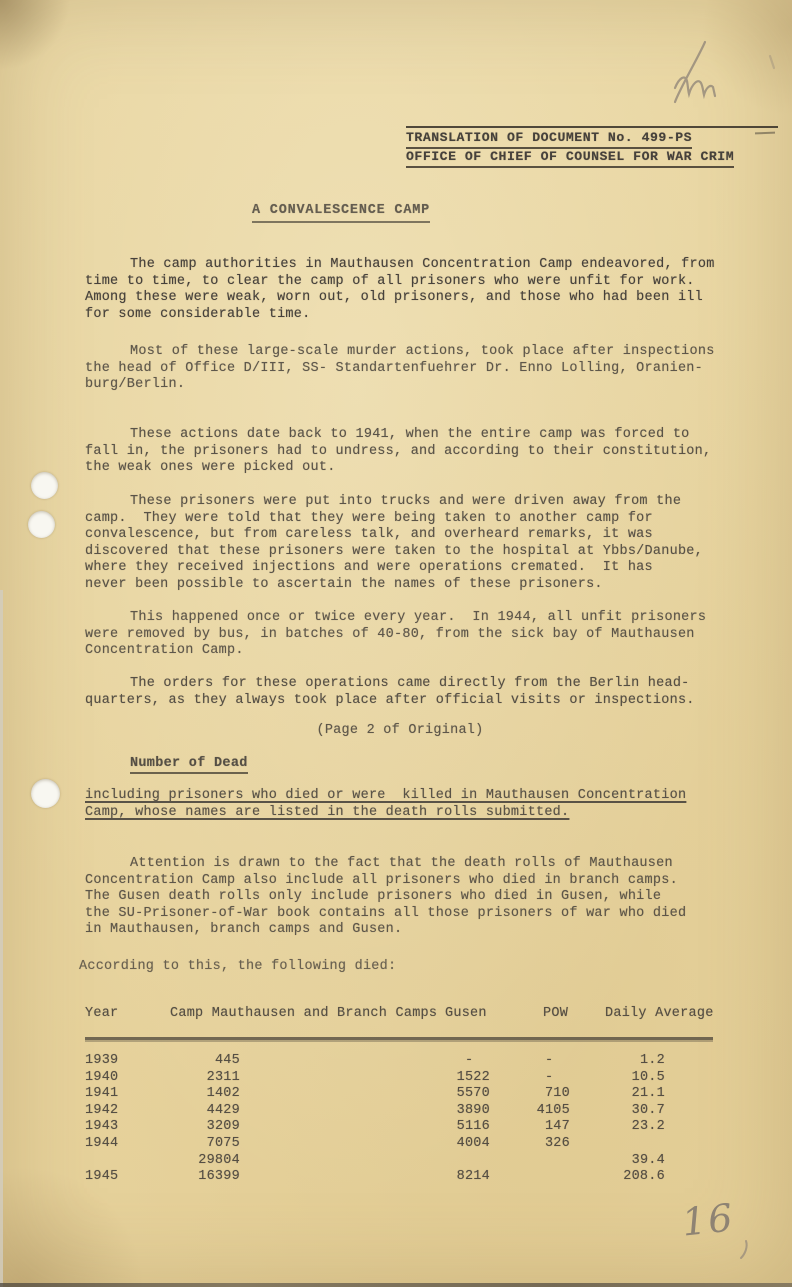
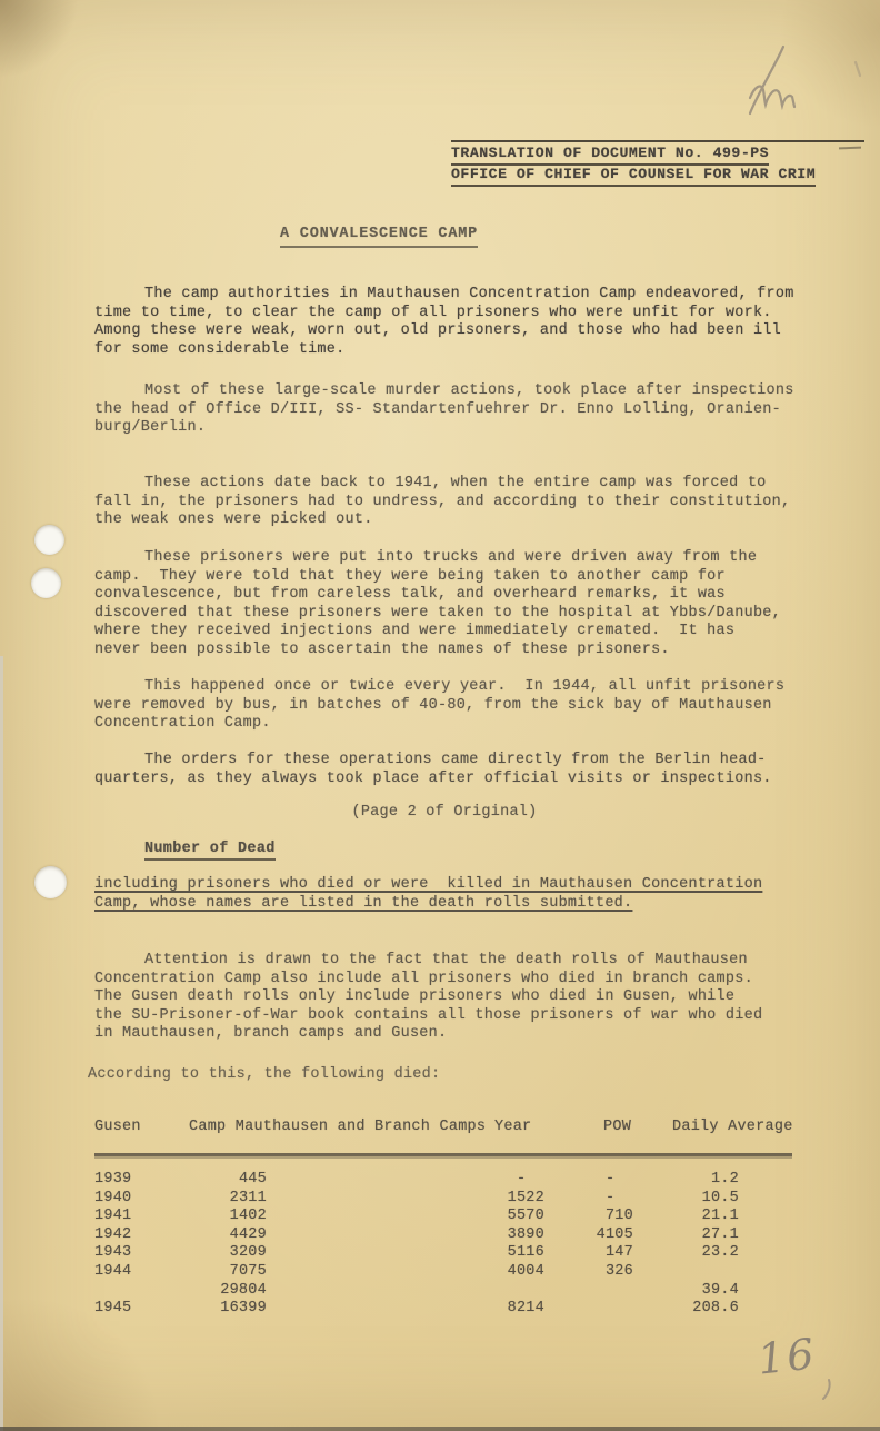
  TRANSLATION OF DOCUMENT No. 499-PS
  OFFICE OF CHIEF OF COUNSEL FOR WAR CRIM
  A CONVALESCENCE CAMP
  The camp authorities in Mauthausen Concentration Camp endeavored, from
  time to time, to clear the camp of all prisoners who were unfit for work.
  Among these were weak, worn out, old prisoners, and those who had been ill
  for some considerable time.
  Most of these large-scale murder actions, took place after inspections
  the head of Office D/III, SS- Standartenfuehrer Dr. Enno Lolling, Oranien-
  burg/Berlin.
  These actions date back to 1941, when the entire camp was forced to
  fall in, the prisoners had to undress, and according to their constitution,
  the weak ones were picked out.
  These prisoners were put into trucks and were driven away from the
  camp. They were told that they were being taken to another camp for
  convalescence, but from careless talk, and overheard remarks, it was
  discovered that these prisoners were taken to the hospital at Ybbs/Danube,
- where they received injections and were operations cremated. It has
+ where they received injections and were immediately cremated. It has
  never been possible to ascertain the names of these prisoners.
  This happened once or twice every year. In 1944, all unfit prisoners
  were removed by bus, in batches of 40-80, from the sick bay of Mauthausen
  Concentration Camp.
  The orders for these operations came directly from the Berlin head-
  quarters, as they always took place after official visits or inspections.
  (Page 2 of Original)
  Number of Dead
  including prisoners who died or were killed in Mauthausen Concentration
  Camp, whose names are listed in the death rolls submitted.
  Attention is drawn to the fact that the death rolls of Mauthausen
  Concentration Camp also include all prisoners who died in branch camps.
  The Gusen death rolls only include prisoners who died in Gusen, while
  the SU-Prisoner-of-War book contains all those prisoners of war who died
  in Mauthausen, branch camps and Gusen.
  According to this, the following died:
- Year
+ Gusen
  Camp Mauthausen and Branch Camps
- Gusen
+ Year
  POW
  Daily Average
  1939
  445
  -
  -
  1.2
  1940
  2311
  1522
  -
  10.5
  1941
  1402
  5570
  710
  21.1
  1942
  4429
  3890
  4105
- 30.7
+ 27.1
  1943
  3209
  5116
  147
  23.2
  1944
  7075
  4004
  326
  29804
  39.4
  1945
  16399
  8214
  208.6
